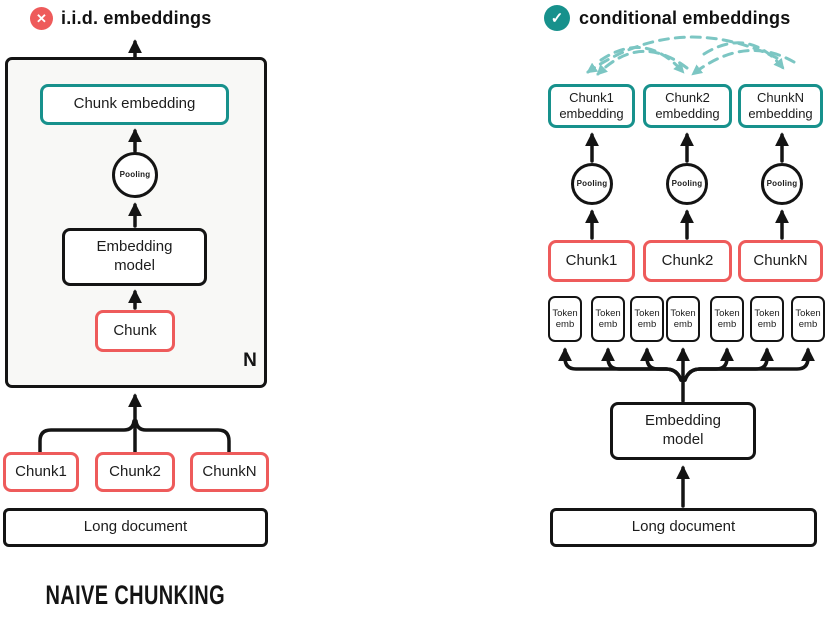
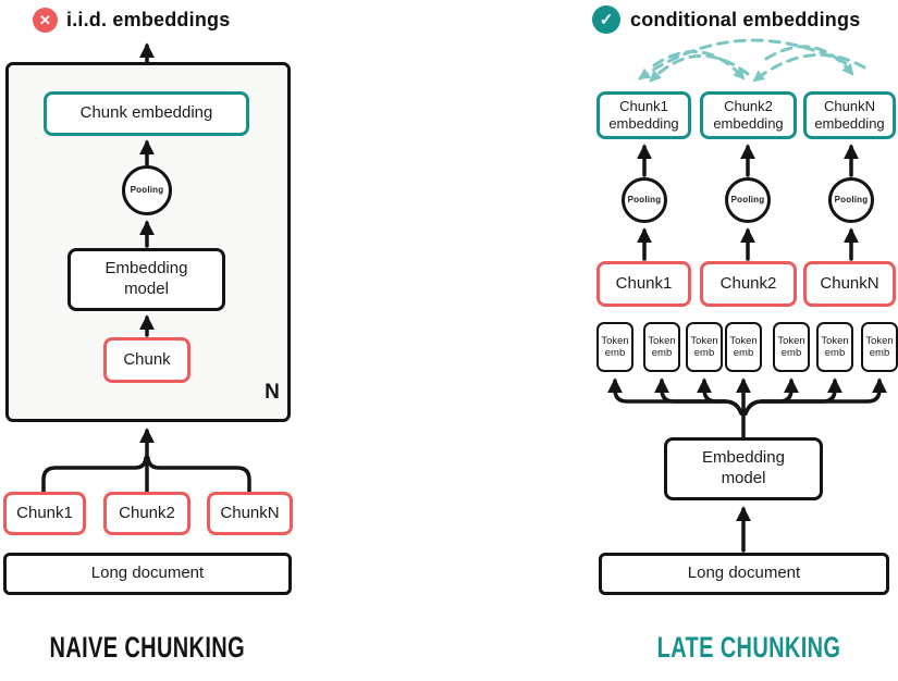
  ✕
  i.i.d. embeddings
  Chunk embedding
  Pooling
  Embedding
  model
  Chunk
  N
  Chunk1
  Chunk2
  ChunkN
  Long document
  NAIVE CHUNKING
  ✓
  conditional embeddings
  Chunk1
  embedding
  Chunk2
  embedding
  ChunkN
  embedding
  Pooling
  Pooling
  Pooling
  Chunk1
  Chunk2
  ChunkN
  Token
  emb
  Token
  emb
  Token
  emb
  Token
  emb
  Token
  emb
  Token
  emb
  Token
  emb
  Embedding
  model
  Long document
+ LATE CHUNKING
